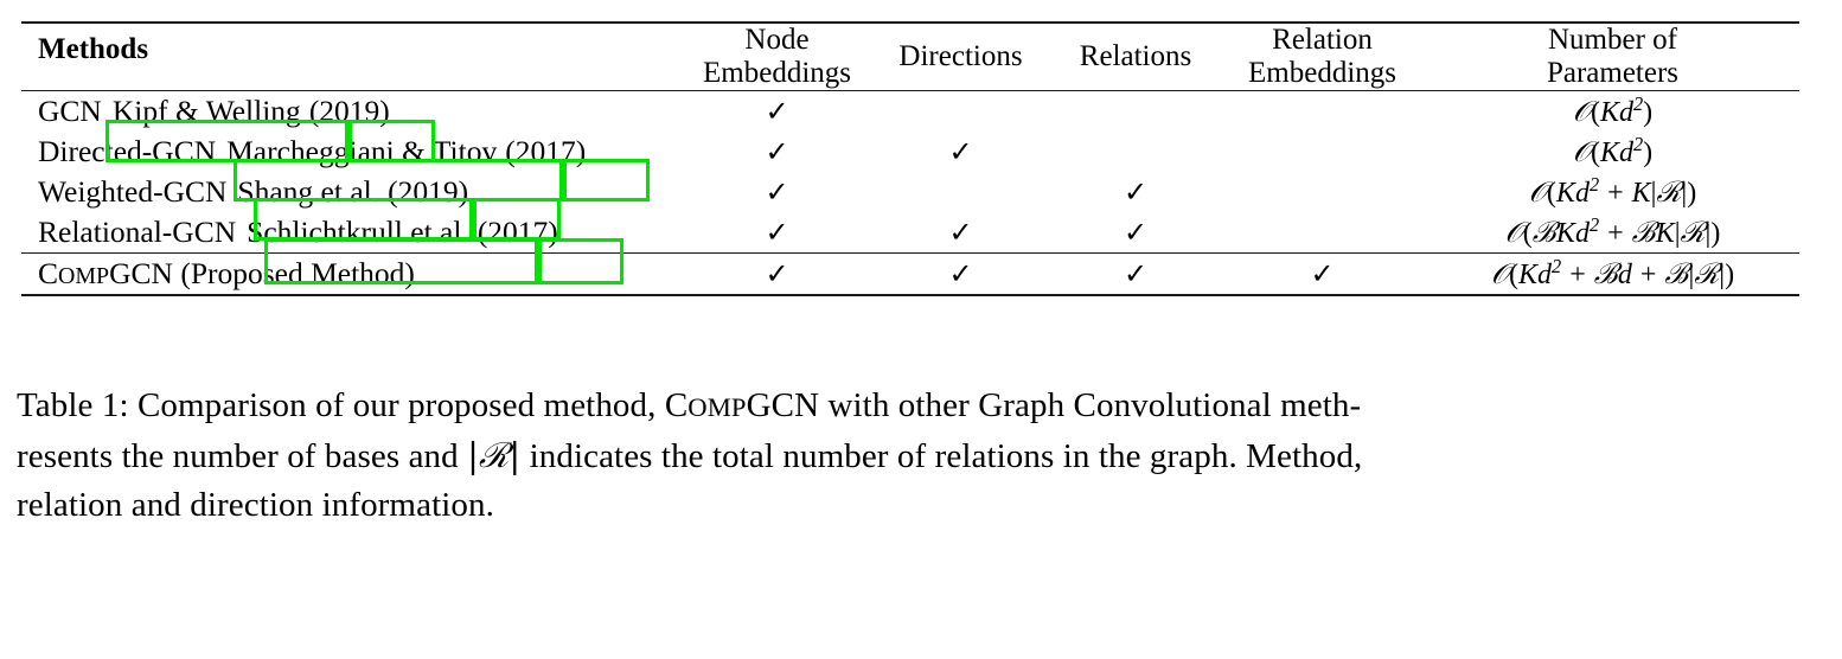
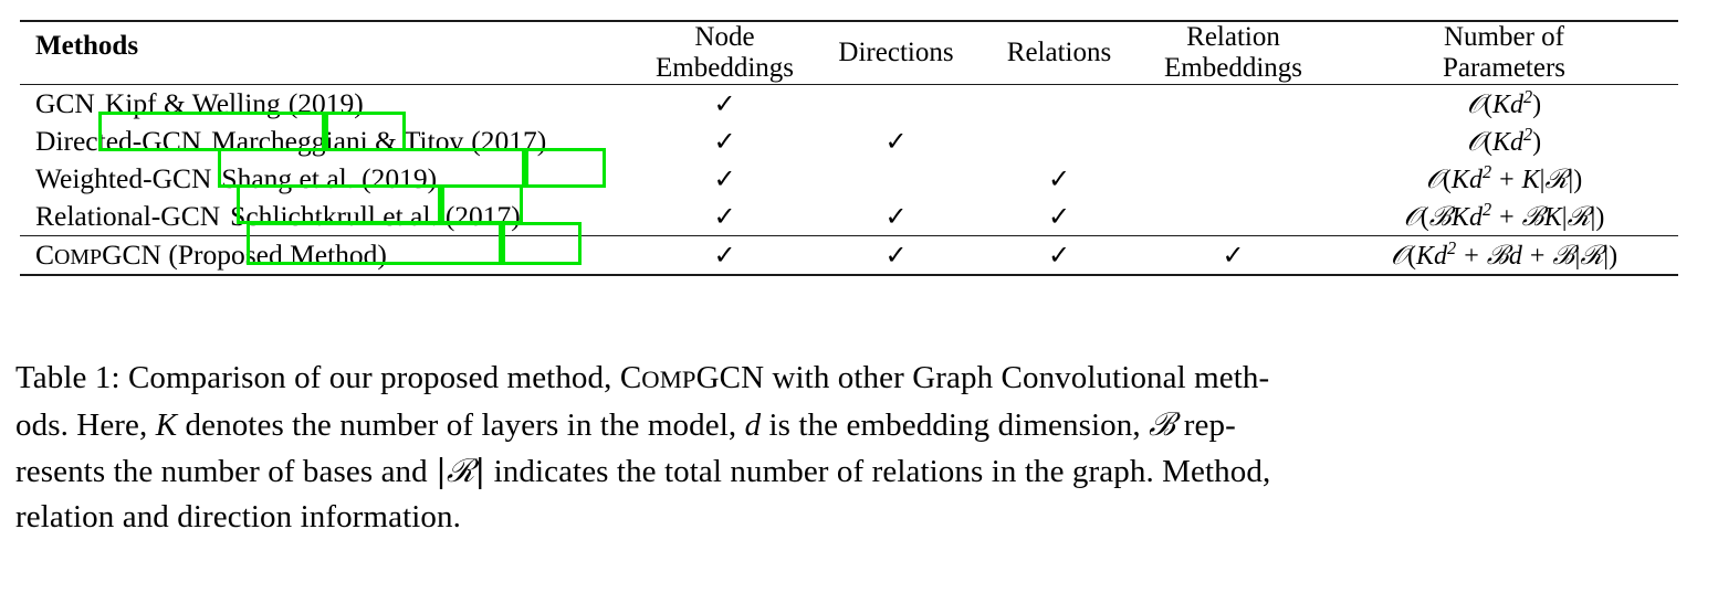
  Methods	Node Embeddings	Directions	Relations	Relation Embeddings	Number of Parameters
  GCN Kipf & Welling (2019)	✓				𝒪(Kd2)
  Directed-GCN Marcheggiani & Titov (2017)	✓	✓			𝒪(Kd2)
  Weighted-GCN Shang et al. (2019)	✓		✓		𝒪(Kd2 + K|ℛ|)
  Relational-GCN Schlichtkrull et al. (2017)	✓	✓	✓		𝒪(ℬKd2 + ℬK|ℛ|)
  COMPGCN (Proposed Method)	✓	✓	✓	✓	𝒪(Kd2 + ℬd + ℬ|ℛ|)
  Table 1: Comparison of our proposed method, COMPGCN with other Graph Convolutional meth-
+ ods. Here, K denotes the number of layers in the model, d is the embedding dimension, ℬ rep-
  resents the number of bases and |ℛ| indicates the total number of relations in the graph. Method,
  relation and direction information.
